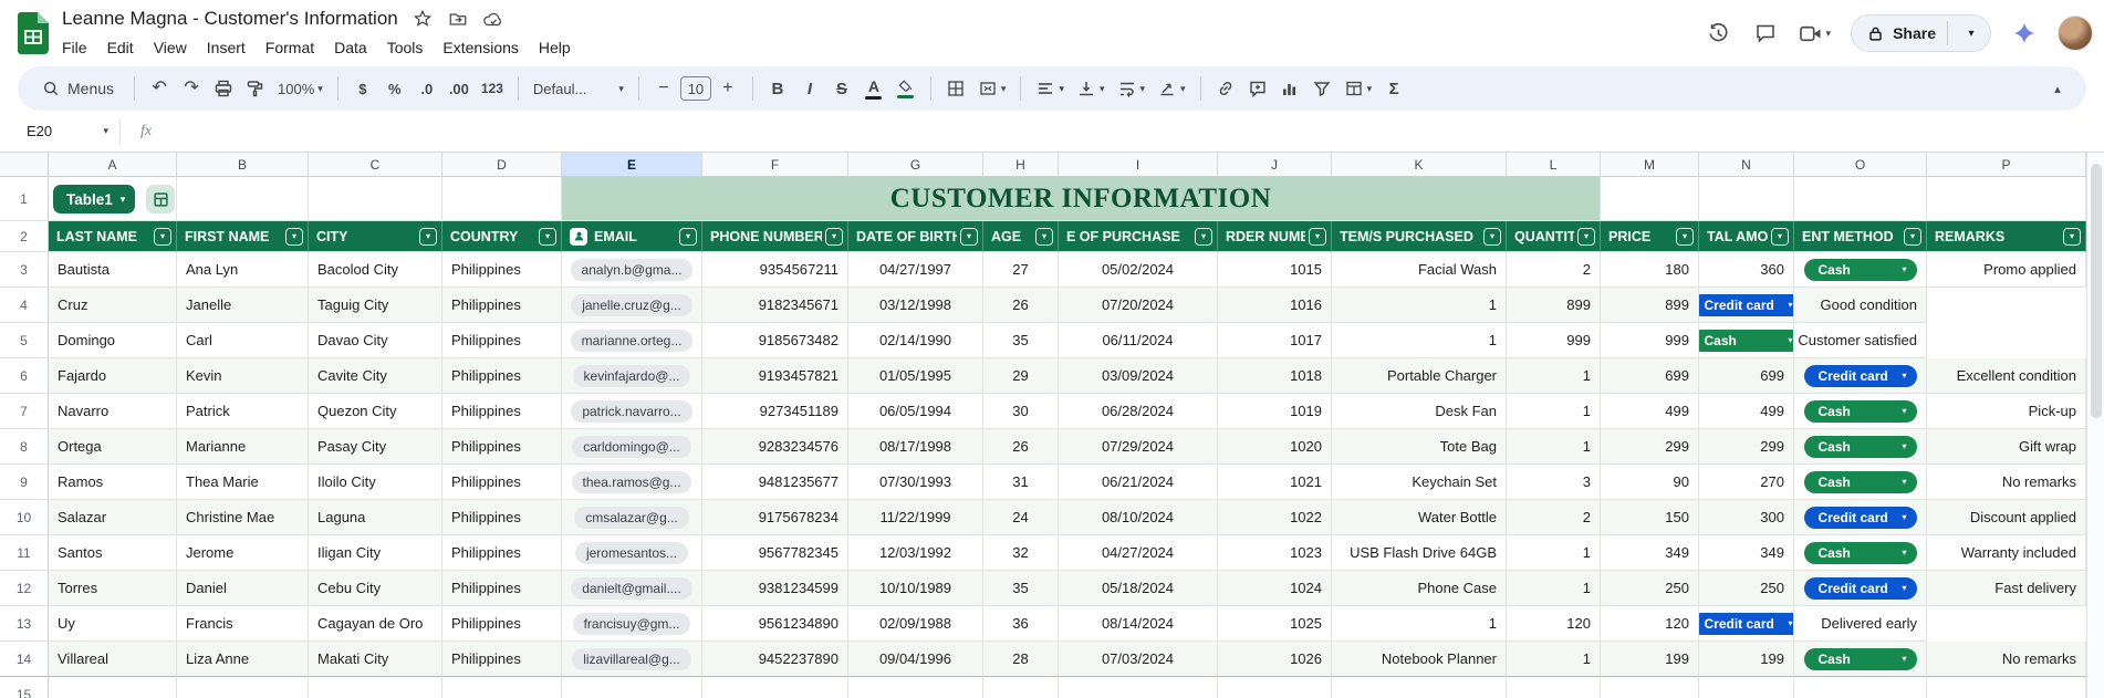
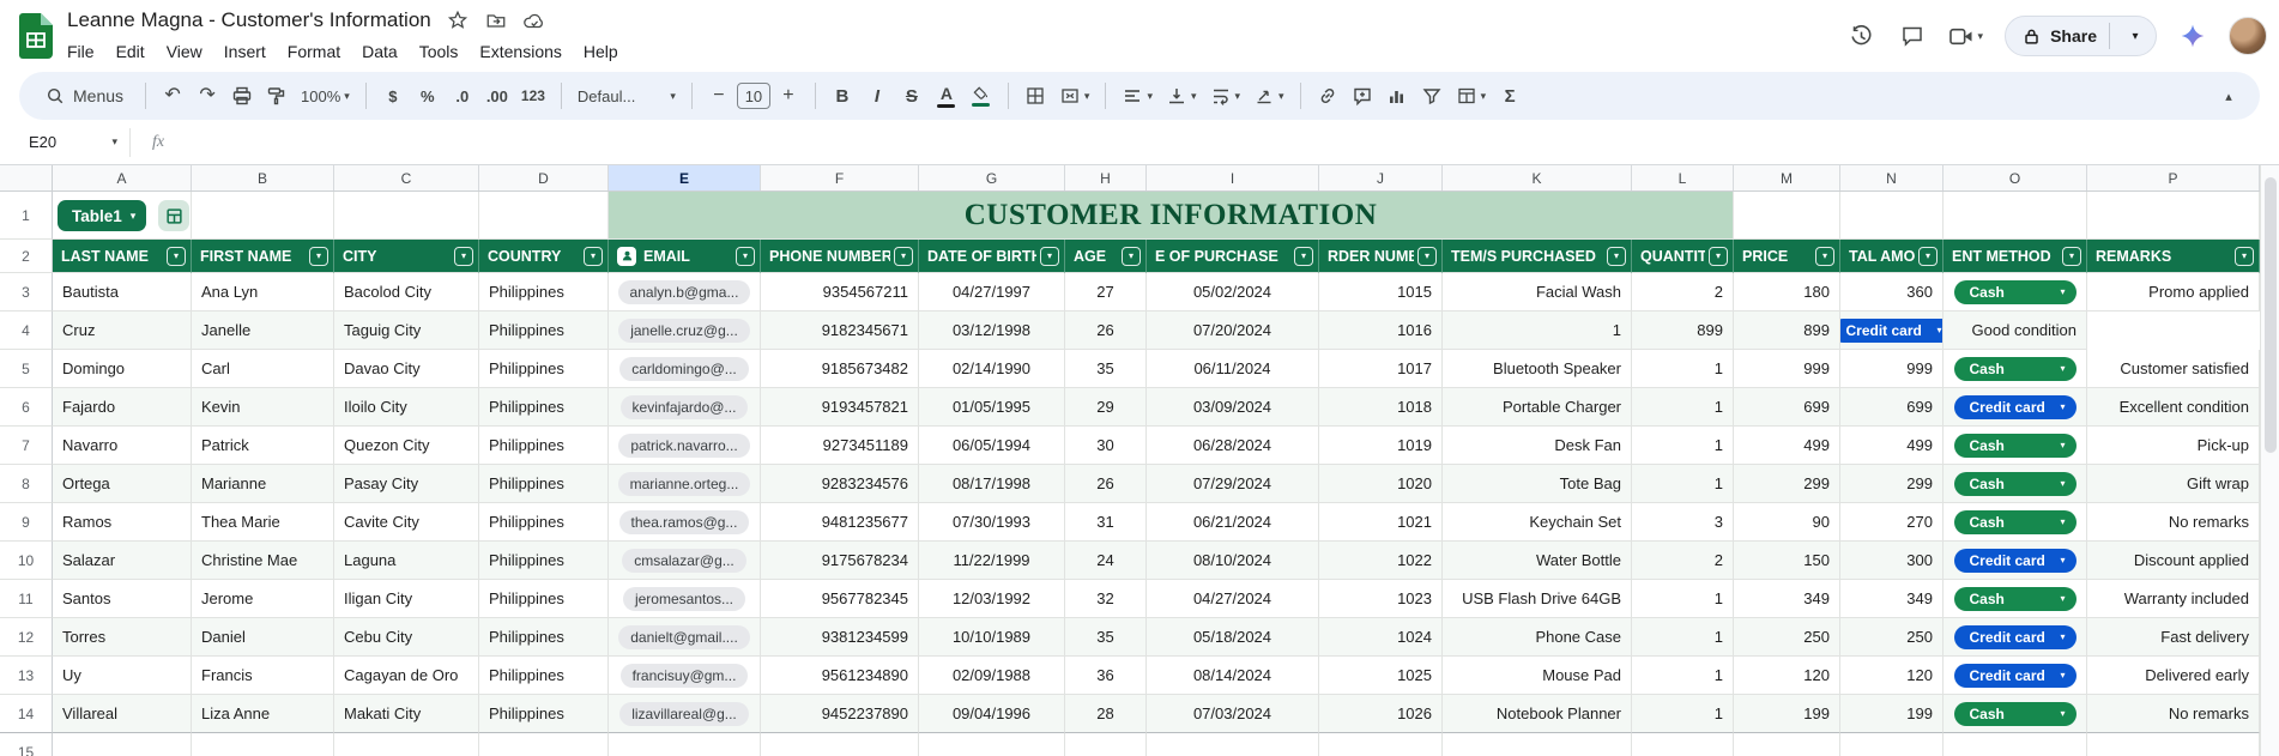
  Leanne Magna - Customer's Information
  File
  Edit
  View
  Insert
  Format
  Data
  Tools
  Extensions
  Help
  ▾
  Share
  ▾
  Menus
  ↶
  ↷
  100%
  ▾
  $
  %
  .0
  .00
  123
  Defaul...
  ▾
  −
  10
  +
  B
  I
  S
  A
  ▾
  ▾
  ▾
  ▾
  ▾
  ▾
  Σ
  ▴
  E20
  ▾
  fx
  A
  B
  C
  D
  E
  F
  G
  H
  I
  J
  K
  L
  M
  N
  O
  P
  1
  CUSTOMER INFORMATION
  Table1
  ▾
  2
  LAST NAME
  ▾
  FIRST NAME
  ▾
  CITY
  ▾
  COUNTRY
  ▾
  EMAIL
  ▾
  PHONE NUMBER
  ▾
  DATE OF BIRT
  ▾
  AGE
  ▾
  E OF PURCHASE
  ▾
  RDER NUMB
  ▾
  TEM/S PURCHASED
  ▾
  QUANTIT
  ▾
  PRICE
  ▾
  TAL AMO
  ▾
  ENT METHOD
  ▾
  REMARKS
  ▾
  3
  Bautista
  Ana Lyn
  Bacolod City
  Philippines
  analyn.b@gma...
  9354567211
  04/27/1997
  27
  05/02/2024
  1015
  Facial Wash
  2
  180
  360
  Cash
  ▾
  Promo applied
  4
  Cruz
  Janelle
  Taguig City
  Philippines
  janelle.cruz@g...
  9182345671
  03/12/1998
  26
  07/20/2024
  1016
  1
  899
  899
  Credit card
  ▾
  Good condition
  5
  Domingo
  Carl
  Davao City
  Philippines
- marianne.orteg...
+ carldomingo@...
  9185673482
  02/14/1990
  35
  06/11/2024
  1017
+ Bluetooth Speaker
  1
  999
  999
  Cash
  ▾
  Customer satisfied
  6
  Fajardo
  Kevin
- Cavite City
+ Iloilo City
  Philippines
  kevinfajardo@...
  9193457821
  01/05/1995
  29
  03/09/2024
  1018
  Portable Charger
  1
  699
  699
  Credit card
  ▾
  Excellent condition
  7
  Navarro
  Patrick
  Quezon City
  Philippines
  patrick.navarro...
  9273451189
  06/05/1994
  30
  06/28/2024
  1019
  Desk Fan
  1
  499
  499
  Cash
  ▾
  Pick-up
  8
  Ortega
  Marianne
  Pasay City
  Philippines
- carldomingo@...
+ marianne.orteg...
  9283234576
  08/17/1998
  26
  07/29/2024
  1020
  Tote Bag
  1
  299
  299
  Cash
  ▾
  Gift wrap
  9
  Ramos
  Thea Marie
- Iloilo City
+ Cavite City
  Philippines
  thea.ramos@g...
  9481235677
  07/30/1993
  31
  06/21/2024
  1021
  Keychain Set
  3
  90
  270
  Cash
  ▾
  No remarks
  10
  Salazar
  Christine Mae
  Laguna
  Philippines
  cmsalazar@g...
  9175678234
  11/22/1999
  24
  08/10/2024
  1022
  Water Bottle
  2
  150
  300
  Credit card
  ▾
  Discount applied
  11
  Santos
  Jerome
  Iligan City
  Philippines
  jeromesantos...
  9567782345
  12/03/1992
  32
  04/27/2024
  1023
  USB Flash Drive 64GB
  1
  349
  349
  Cash
  ▾
  Warranty included
  12
  Torres
  Daniel
  Cebu City
  Philippines
  danielt@gmail....
  9381234599
  10/10/1989
  35
  05/18/2024
  1024
  Phone Case
  1
  250
  250
  Credit card
  ▾
  Fast delivery
  13
  Uy
  Francis
  Cagayan de Oro
  Philippines
  francisuy@gm...
  9561234890
  02/09/1988
  36
  08/14/2024
  1025
+ Mouse Pad
  1
  120
  120
  Credit card
  ▾
  Delivered early
  14
  Villareal
  Liza Anne
  Makati City
  Philippines
  lizavillareal@g...
  9452237890
  09/04/1996
  28
  07/03/2024
  1026
  Notebook Planner
  1
  199
  199
  Cash
  ▾
  No remarks
  15
